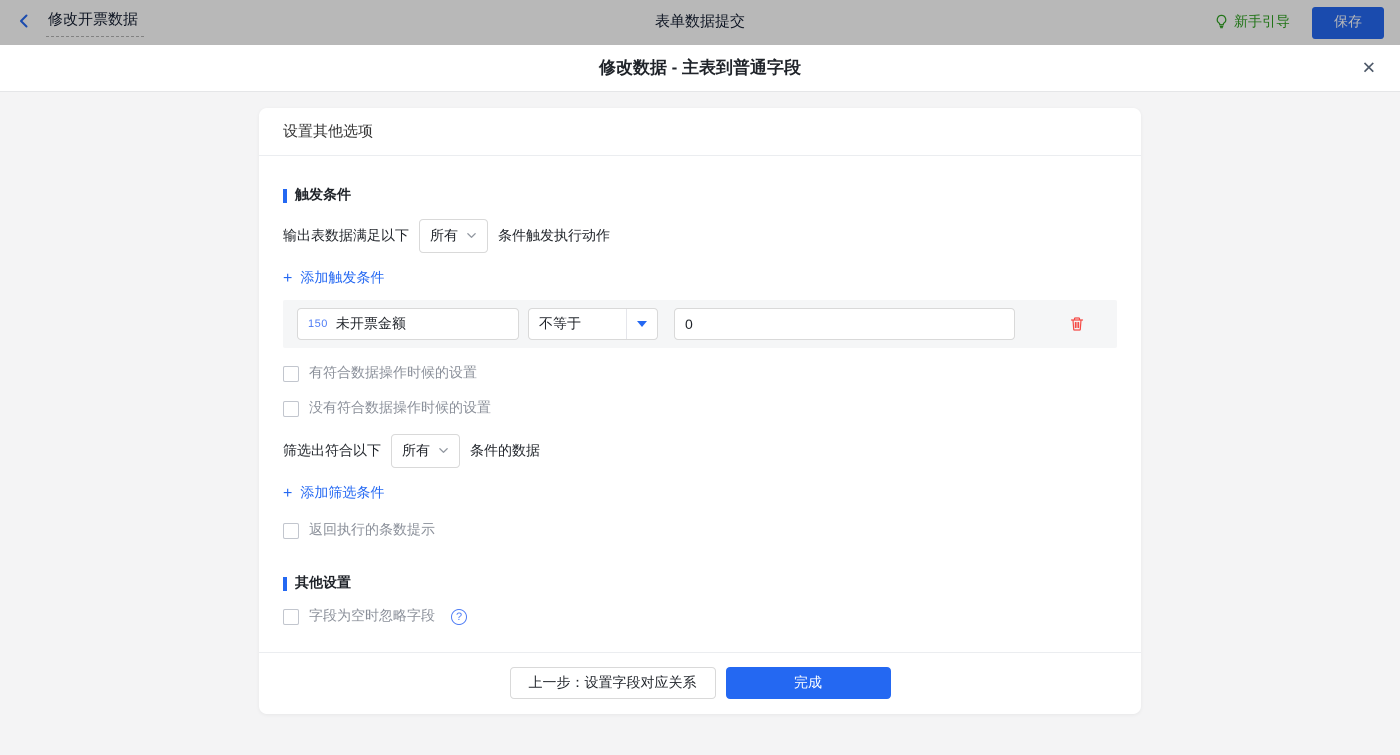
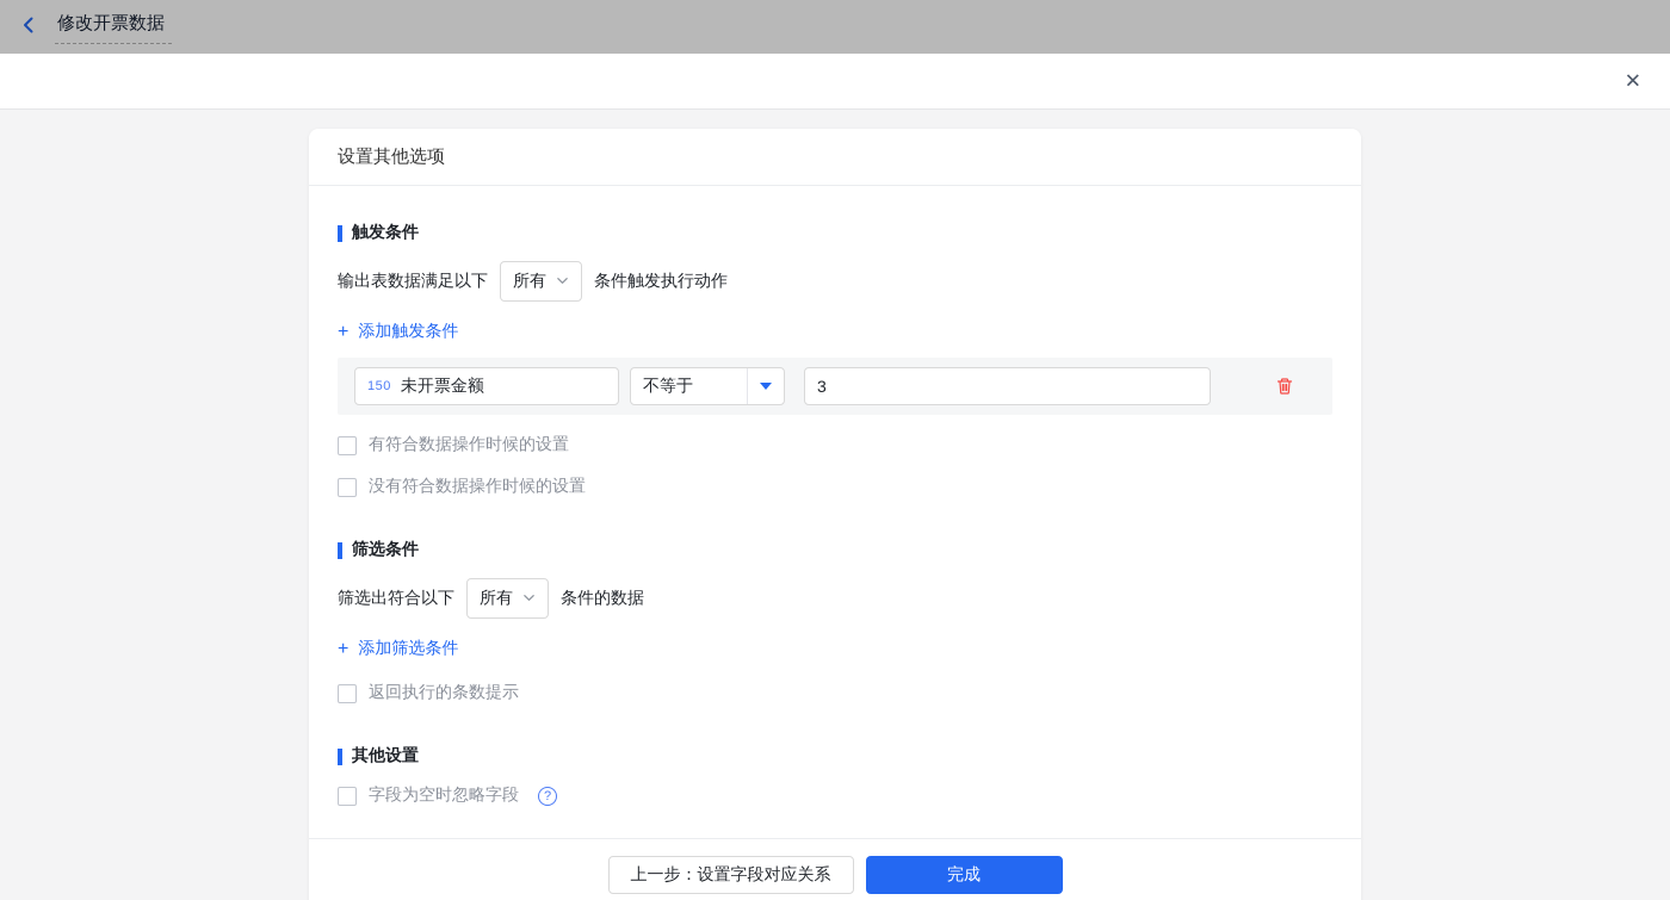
  修改开票数据
- 表单数据提交
- 新手引导
- 保存
- 修改数据 - 主表到普通字段
  ✕
  设置其他选项
  触发条件
  输出表数据满足以下
  所有
  条件触发执行动作
  +
  添加触发条件
  150
  未开票金额
  不等于
- 0
+ 3
  有符合数据操作时候的设置
  没有符合数据操作时候的设置
+ 筛选条件
  筛选出符合以下
  所有
  条件的数据
  +
  添加筛选条件
  返回执行的条数提示
  其他设置
  字段为空时忽略字段
  ?
  上一步：设置字段对应关系
  完成
